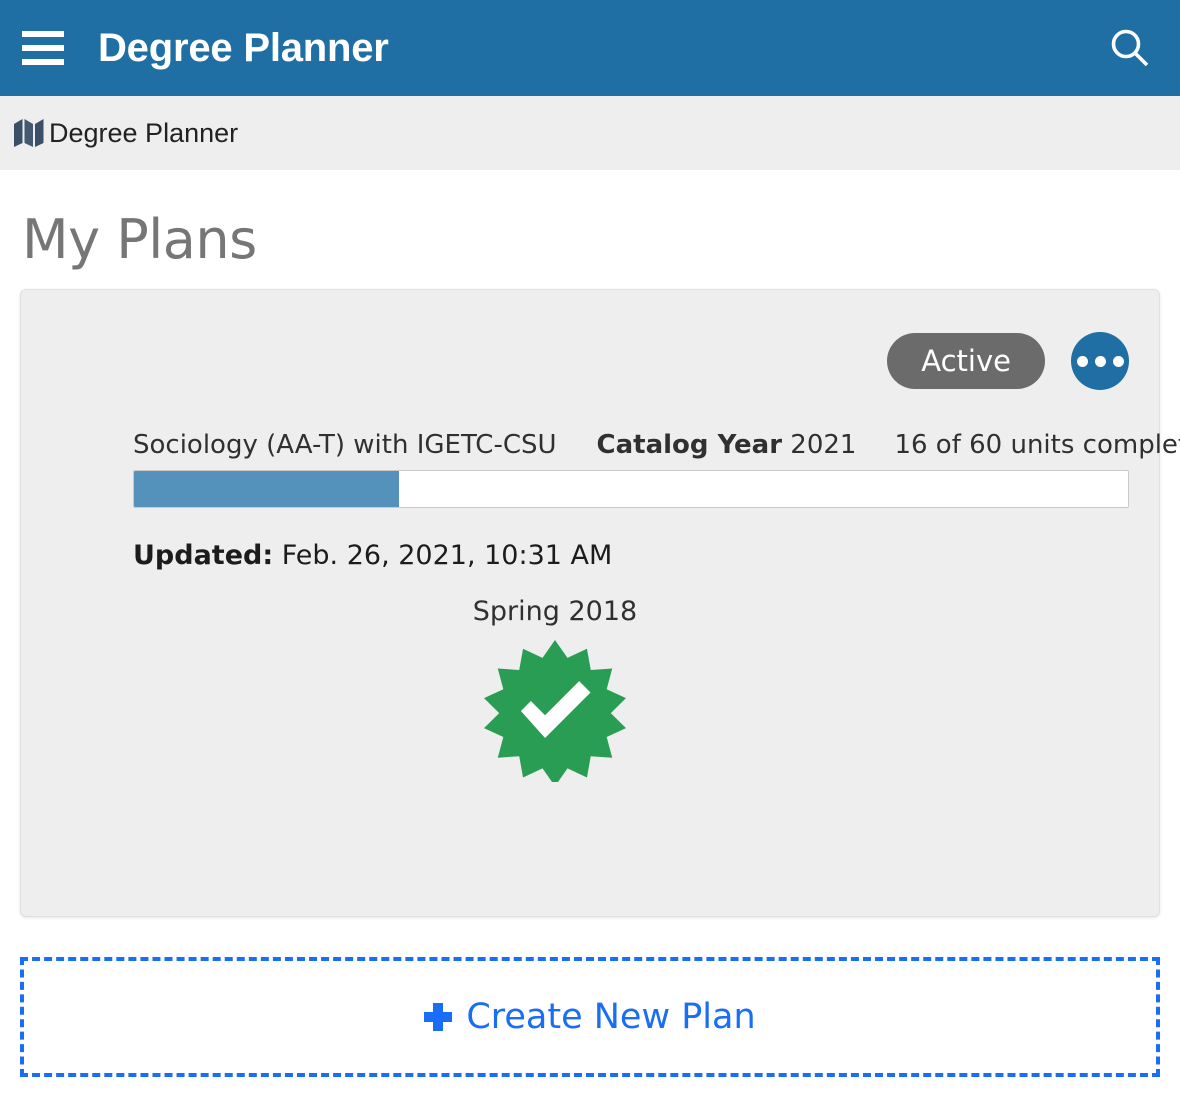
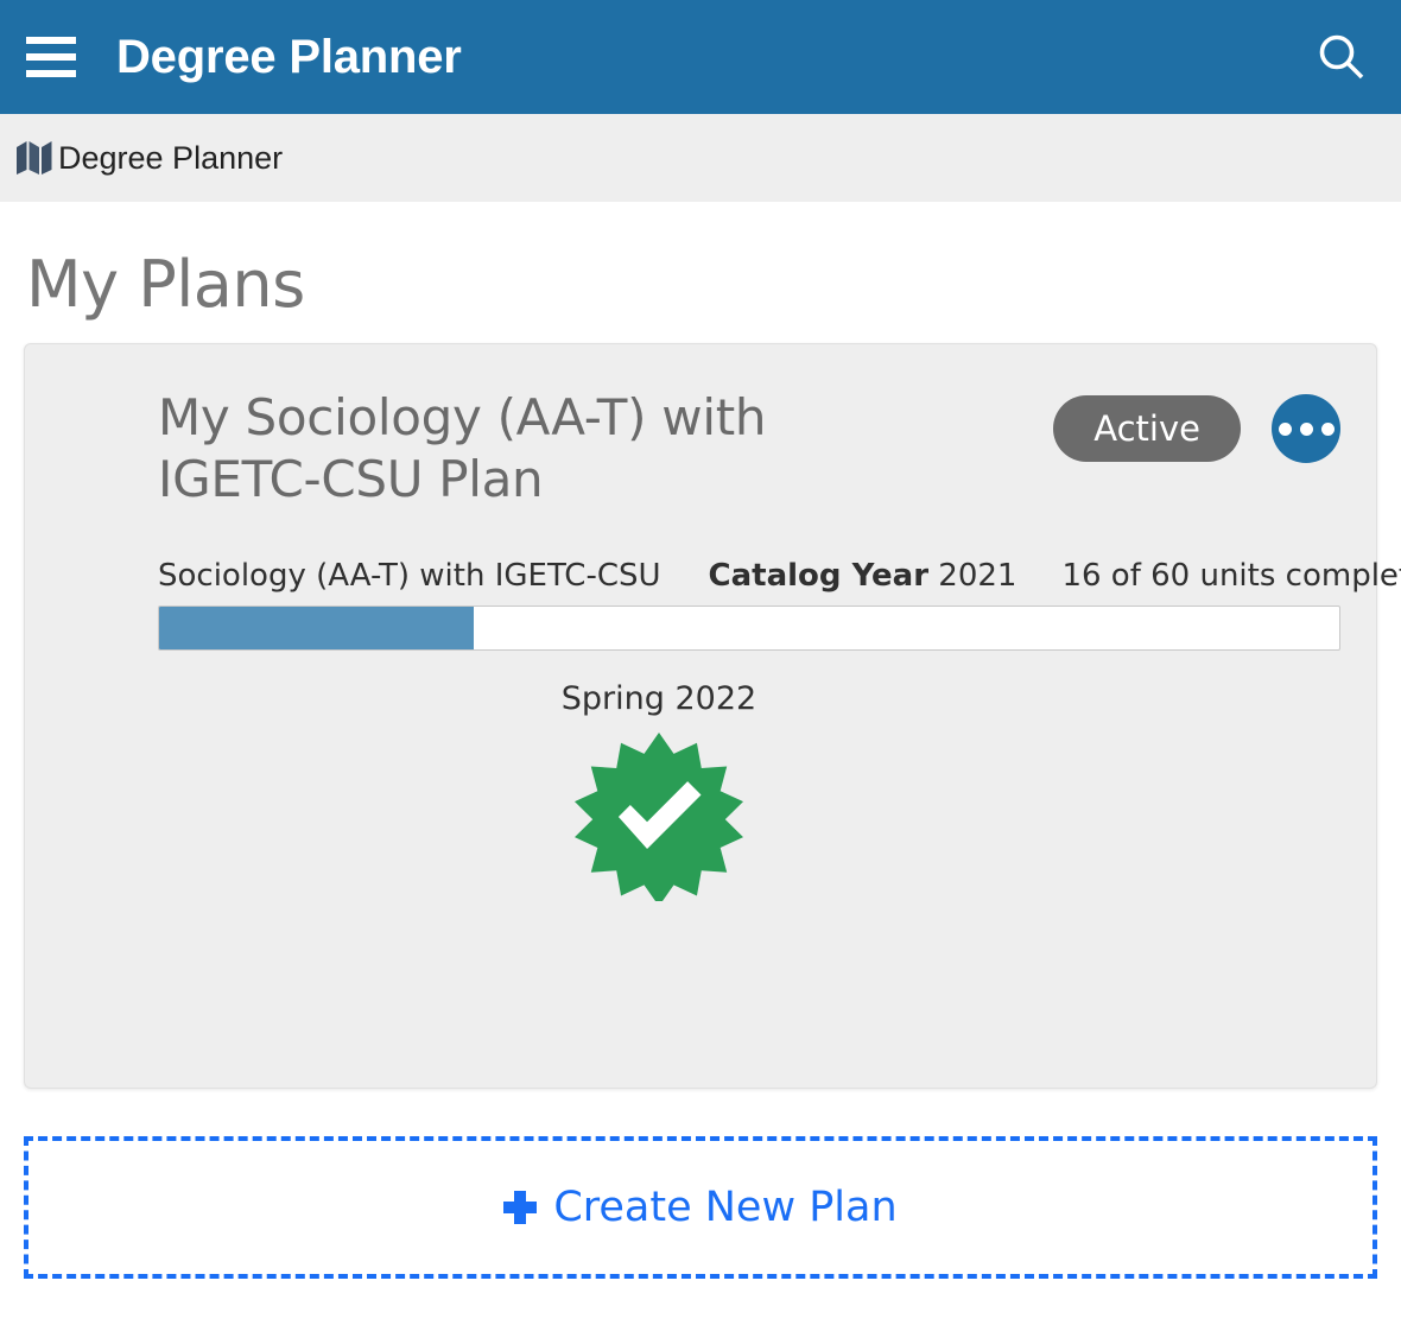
  Degree Planner
  Degree Planner
  My Plans
+ My Sociology (AA-T) with IGETC-CSU Plan
  Active
  Sociology (AA-T) with IGETC-CSU
  Catalog Year 2021
  16 of 60 units comple
- Updated: Feb. 26, 2021, 10:31 AM
- Spring 2018
+ Spring 2022
  Create New Plan
